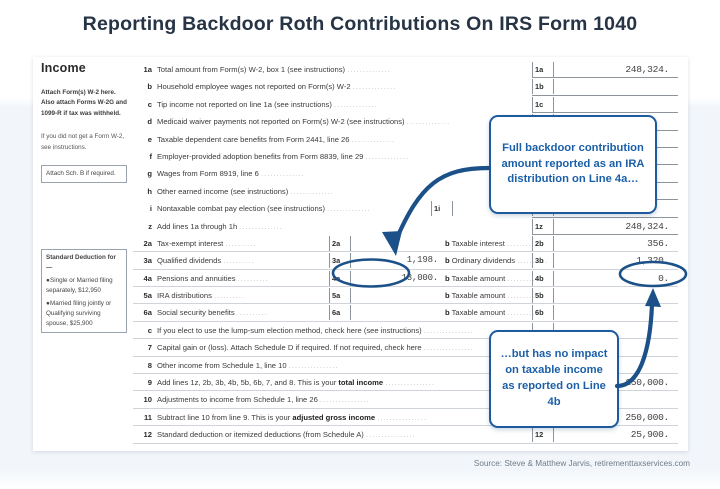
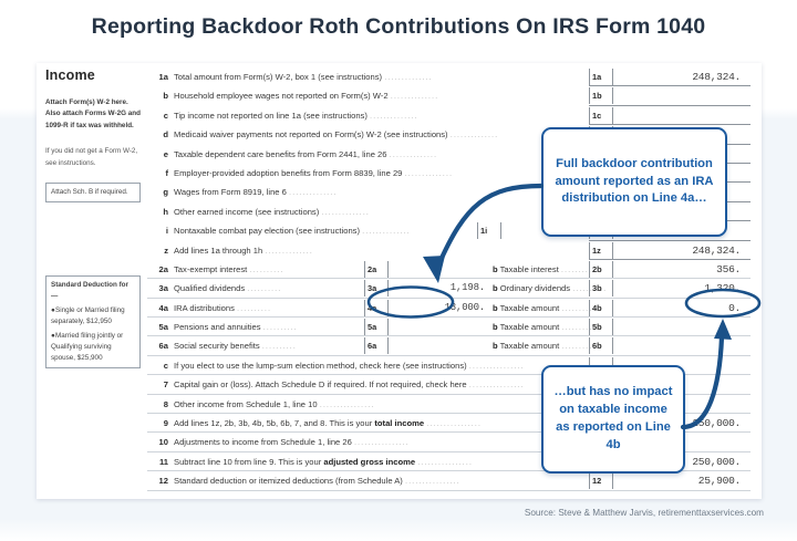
  Reporting Backdoor Roth Contributions On IRS Form 1040
  Income
  1a
  Total amount from Form(s) W-2, box 1 (see instructions) ..............
  1a
  248,324.
  b
  Household employee wages not reported on Form(s) W-2 ..............
  1b
  c
  Tip income not reported on line 1a (see instructions) ..............
  1c
  d
  Medicaid waiver payments not reported on Form(s) W-2 (see instructions) ..............
  e
  Taxable dependent care benefits from Form 2441, line 26 ..............
  f
  Employer-provided adoption benefits from Form 8839, line 29 ..............
  g
  Wages from Form 8919, line 6 ..............
  h
  Other earned income (see instructions) ..............
  i
  Nontaxable combat pay election (see instructions) ..............
  1i
  z
  Add lines 1a through 1h ..............
  1z
  248,324.
  2a
  Tax-exempt interest ..........
  2a
  b Taxable interest ..........
  2b
  356.
  3a
  Qualified dividends ..........
  3a
  1,198.
  b Ordinary dividends ..........
  3b
  4a
- Pensions and annuities ..........
+ IRA distributions ..........
  13,000.
  b Taxable amount ..........
  4b
  0.
  5a
- IRA distributions ..........
+ Pensions and annuities ..........
  5a
  b Taxable amount ..........
  5b
  6a
  Social security benefits ..........
  6a
  b Taxable amount ..........
  6b
  c
  If you elect to use the lump-sum election method, check here (see instructions) ................
  7
  Capital gain or (loss). Attach Schedule D if required. If not required, check here ................
  8
  Other income from Schedule 1, line 10 ................
  9
  Add lines 1z, 2b, 3b, 4b, 5b, 6b, 7, and 8. This is your total income ................
  50,000.
  10
  Adjustments to income from Schedule 1, line 26 ................
  11
  Subtract line 10 from line 9. This is your adjusted gross income ................
  250,000.
  12
  Standard deduction or itemized deductions (from Schedule A) ................
  12
  25,900.
  Full backdoor contribution amount reported as an IRA distribution on Line 4a…
  …but has no impact on taxable income as reported on Line 4b
  Source: Steve & Matthew Jarvis, retirementtaxservices.com
